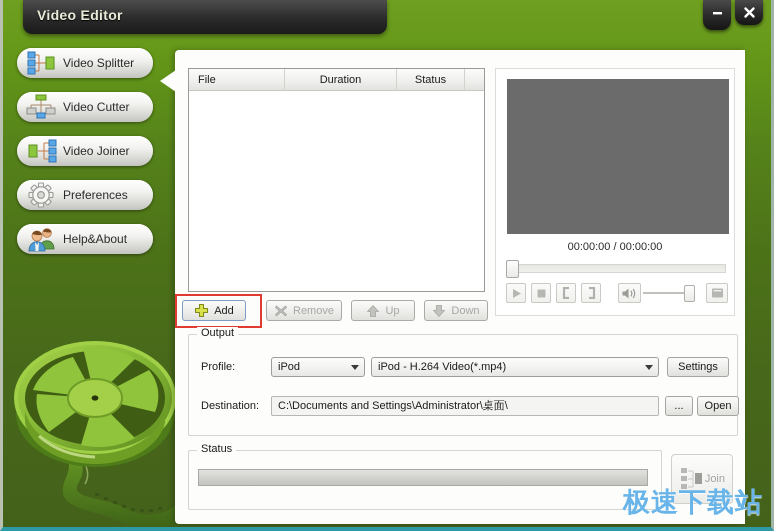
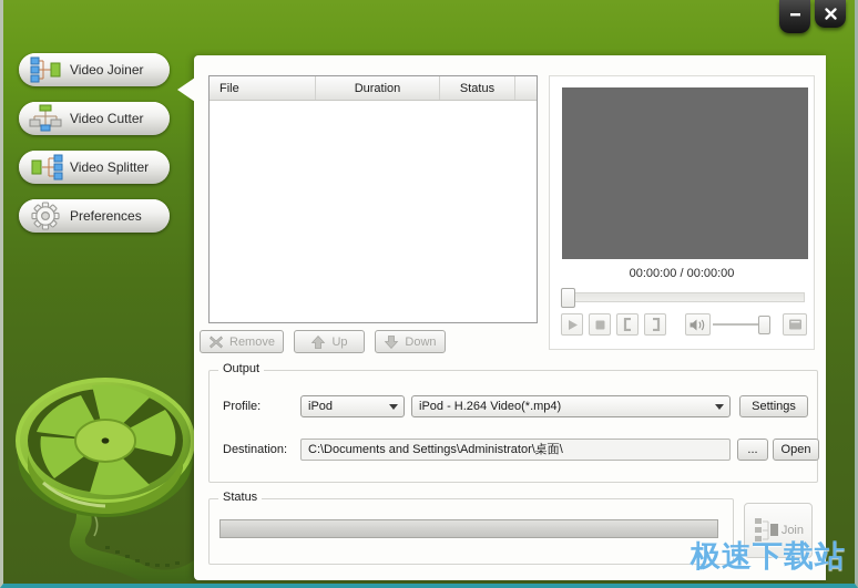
- Video Editor
- Video Splitter
+ Video Joiner
  Video Cutter
- Video Joiner
+ Video Splitter
  Preferences
- Help&About
  File
  Duration
  Status
- Add
  Remove
  Up
  Down
  00:00:00 / 00:00:00
  Output
  Profile:
  iPod
  iPod - H.264 Video(*.mp4)
  Settings
  Destination:
  C:\Documents and Settings\Administrator\桌面\
  ...
  Open
  Status
  Join
  极速下载站
